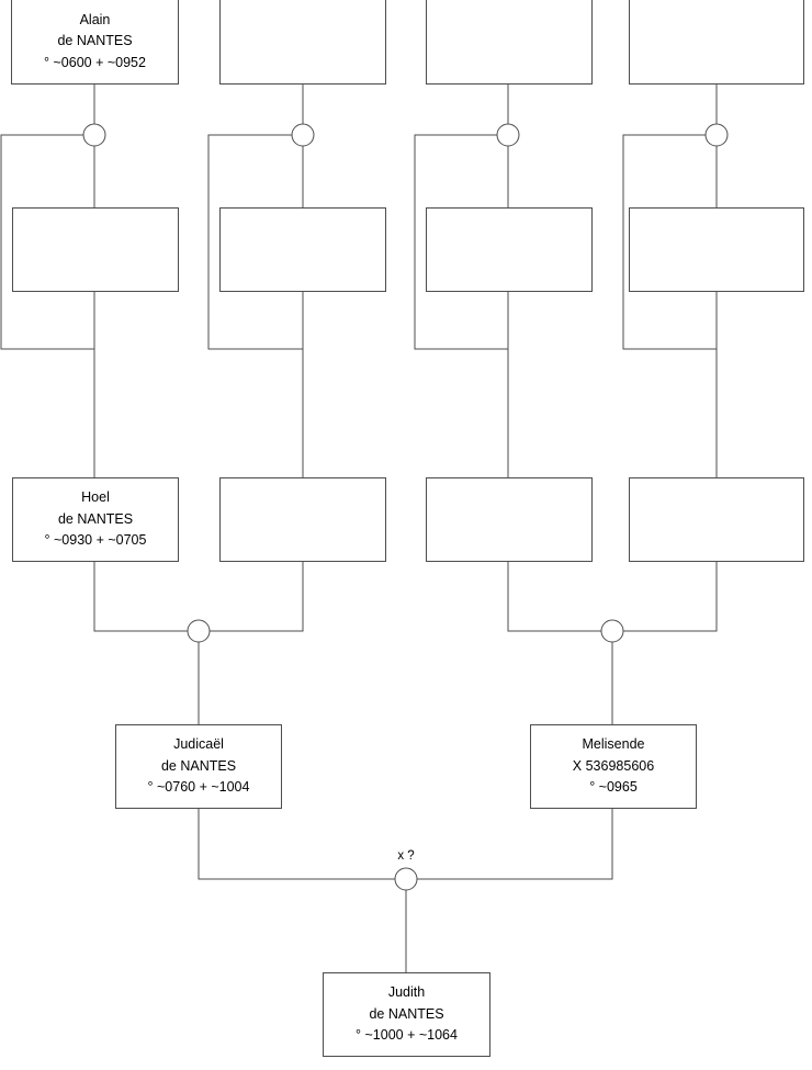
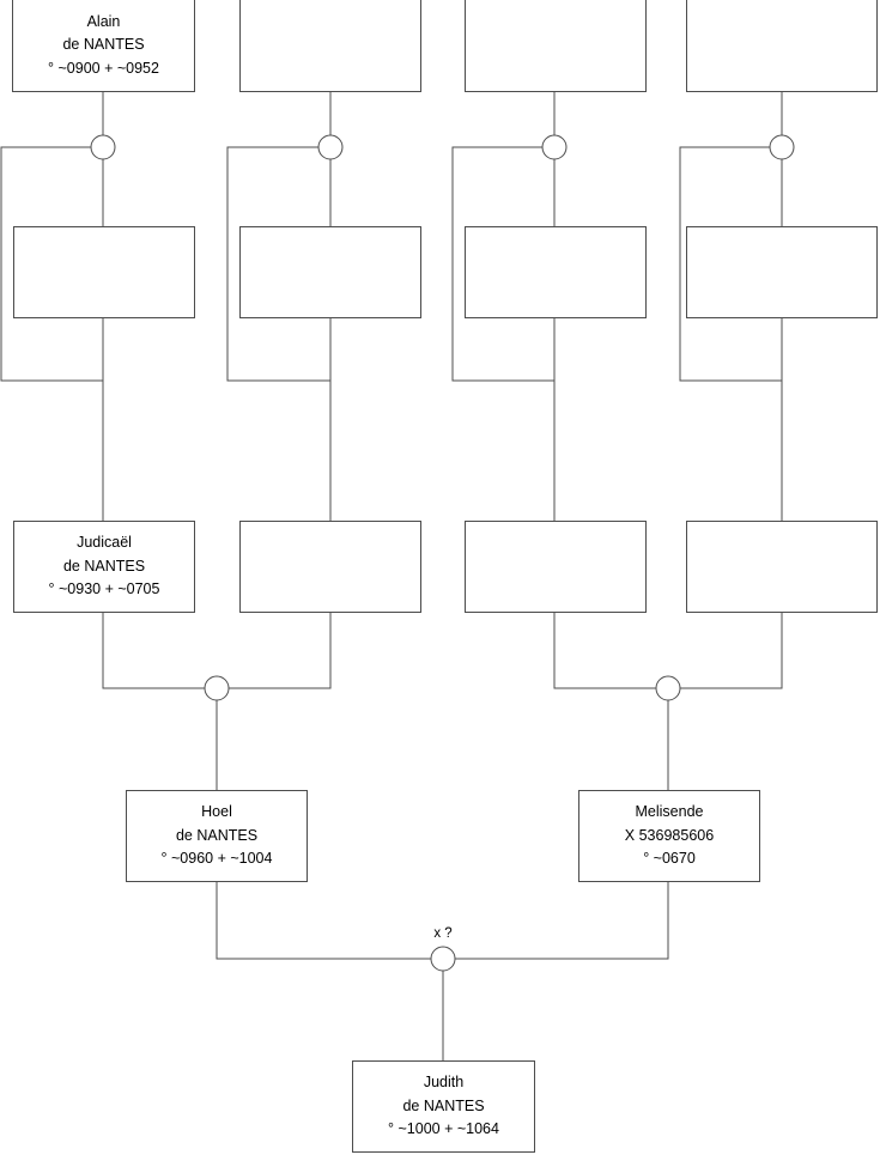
  Alain
  de NANTES
- ° ~0600 + ~0952
+ ° ~0900 + ~0952
- Hoel
+ Judicaël
  de NANTES
  ° ~0930 + ~0705
- Judicaël
+ Hoel
  de NANTES
- ° ~0760 + ~1004
+ ° ~0960 + ~1004
  Melisende
  X 536985606
- ° ~0965
+ ° ~0670
  Judith
  de NANTES
  ° ~1000 + ~1064
  x ?
